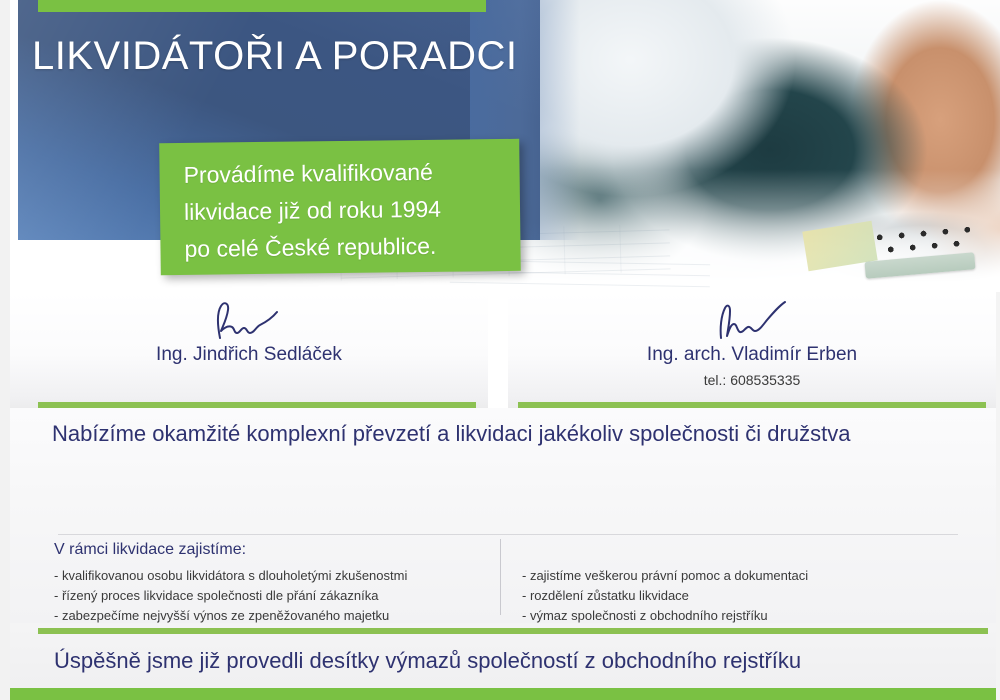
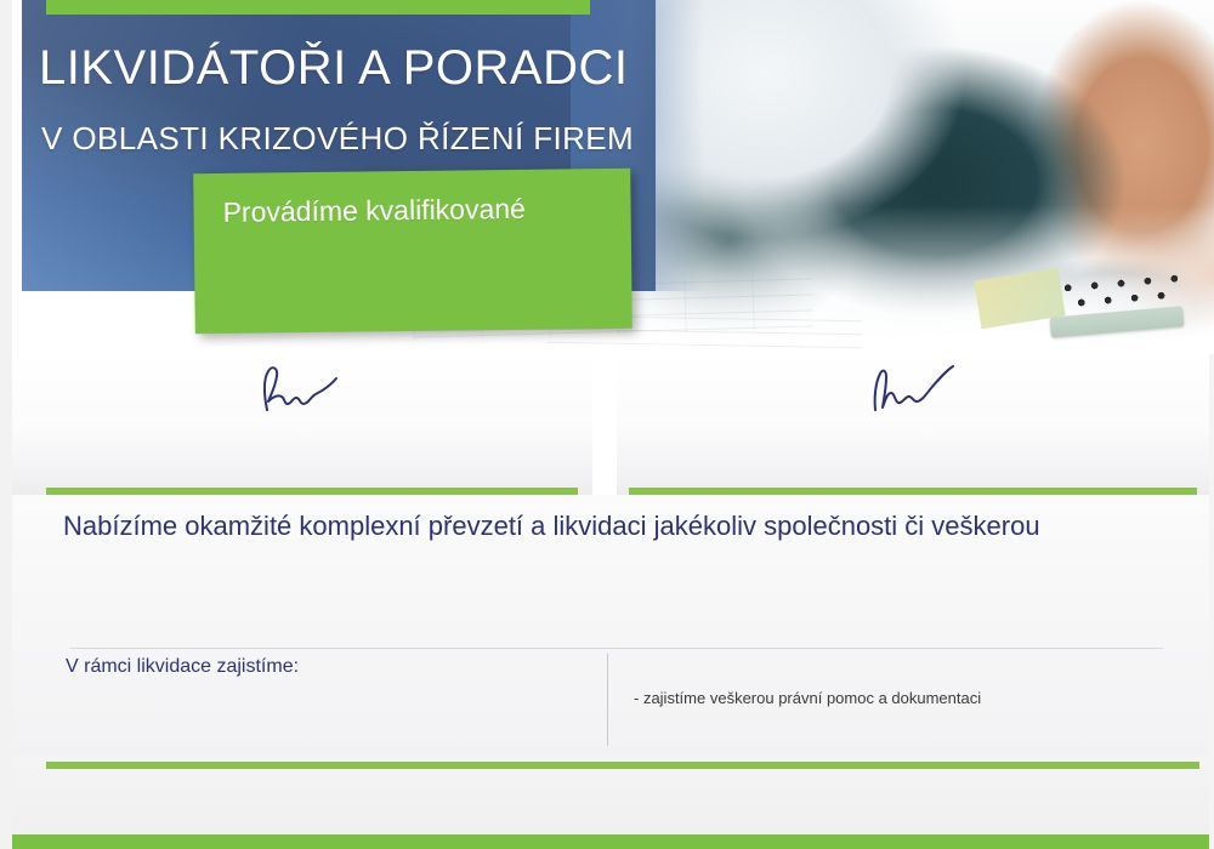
  LIKVIDÁTOŘI A PORADCI
+ V OBLASTI KRIZOVÉHO ŘÍZENÍ FIREM
  Provádíme kvalifikované
- likvidace již od roku 1994
- po celé České republice.
- Ing. Jindřich Sedláček
- Ing. arch. Vladimír Erben
- tel.: 608535335
- Nabízíme okamžité komplexní převzetí a likvidaci jakékoliv společnosti či družstva
+ Nabízíme okamžité komplexní převzetí a likvidaci jakékoliv společnosti či veškerou
  V rámci likvidace zajistíme:
- - kvalifikovanou osobu likvidátora s dlouholetými zkušenostmi
- - řízený proces likvidace společnosti dle přání zákazníka
- - zabezpečíme nejvyšší výnos ze zpeněžovaného majetku
  - zajistíme veškerou právní pomoc a dokumentaci
- - rozdělení zůstatku likvidace
- - výmaz společnosti z obchodního rejstříku
- Úspěšně jsme již provedli desítky výmazů společností z obchodního rejstříku
